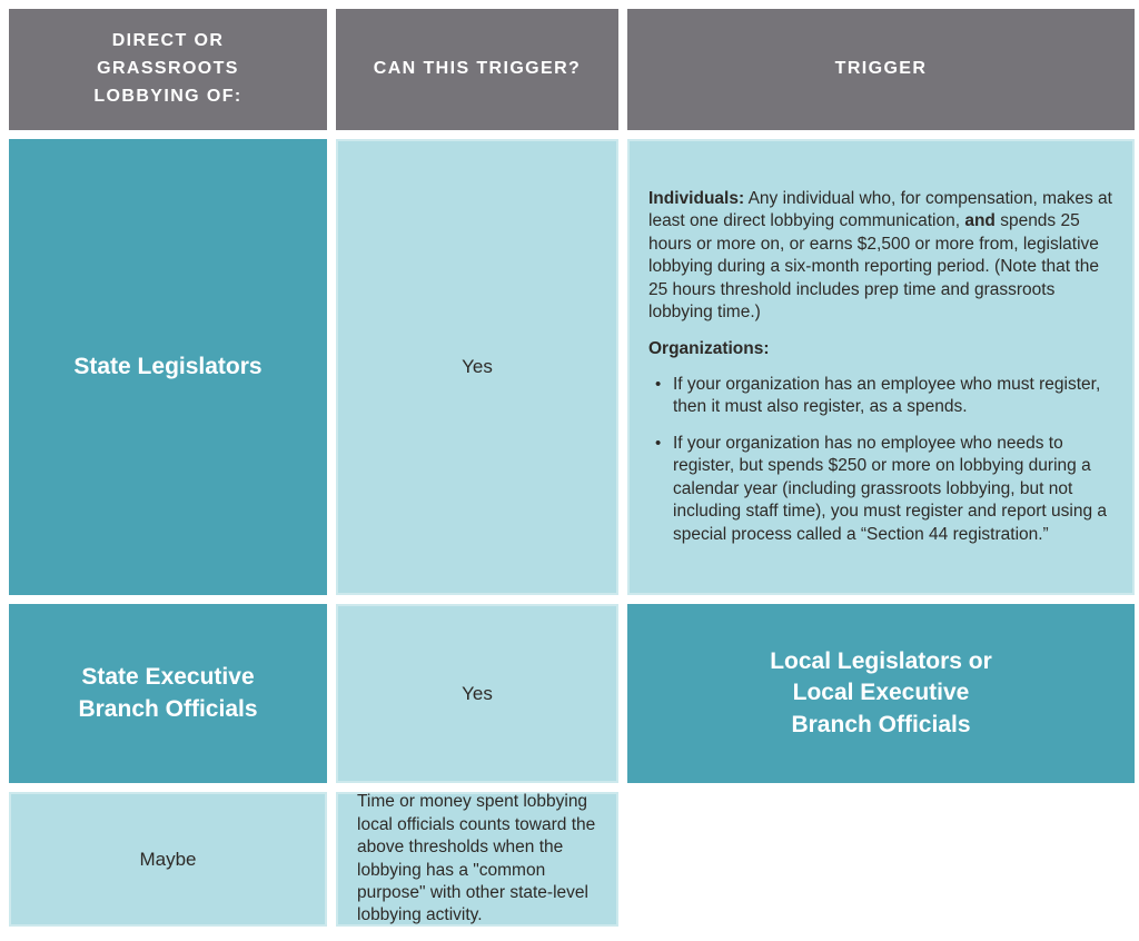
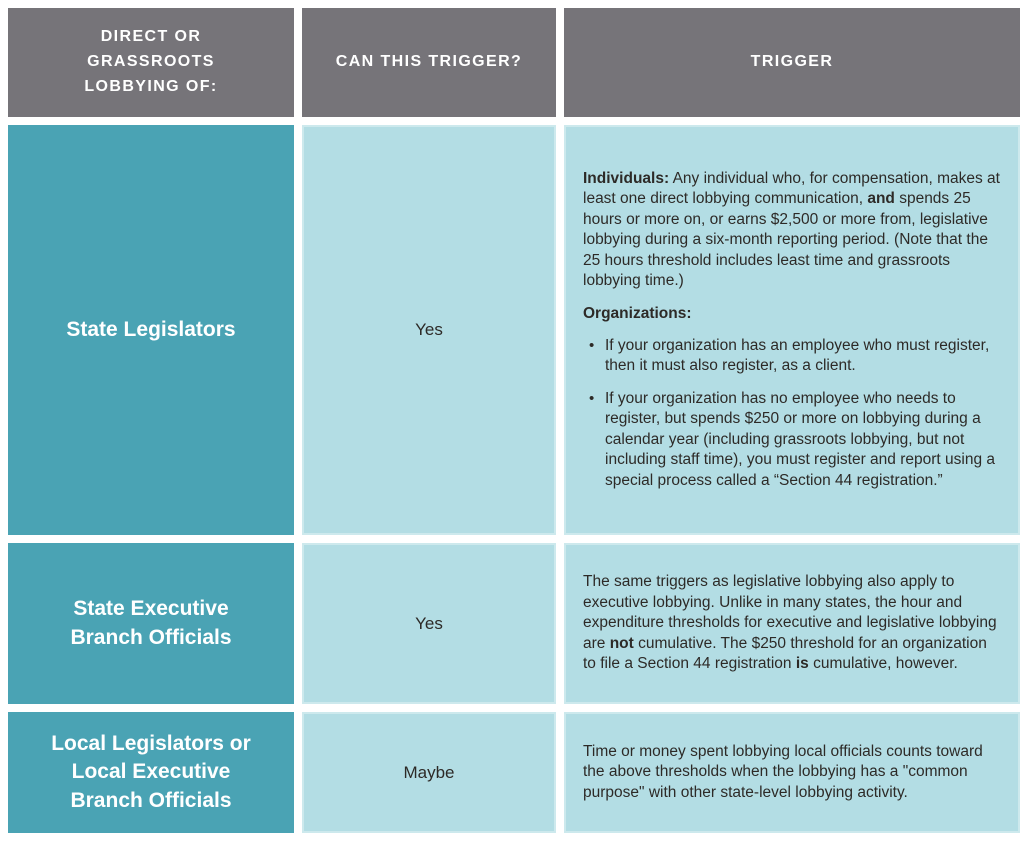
  DIRECT OR GRASSROOTS LOBBYING OF:
  CAN THIS TRIGGER?
  TRIGGER
  State Legislators
  Yes
- Individuals: Any individual who, for compensation, makes at least one direct lobbying communication, and spends 25 hours or more on, or earns $2,500 or more from, legislative lobbying during a six-month reporting period. (Note that the 25 hours threshold includes prep time and grassroots lobbying time.)
+ Individuals: Any individual who, for compensation, makes at least one direct lobbying communication, and spends 25 hours or more on, or earns $2,500 or more from, legislative lobbying during a six-month reporting period. (Note that the 25 hours threshold includes least time and grassroots lobbying time.)
  Organizations:
  •
- If your organization has an employee who must register, then it must also register, as a spends.
+ If your organization has an employee who must register, then it must also register, as a client.
  •
  If your organization has no employee who needs to register, but spends $250 or more on lobbying during a calendar year (including grassroots lobbying, but not including staff time), you must register and report using a special process called a “Section 44 registration.”
  State Executive Branch Officials
  Yes
+ The same triggers as legislative lobbying also apply to executive lobbying. Unlike in many states, the hour and expenditure thresholds for executive and legislative lobbying are not cumulative. The $250 threshold for an organization to file a Section 44 registration is cumulative, however.
  Local Legislators or Local Executive Branch Officials
  Maybe
  Time or money spent lobbying local officials counts toward the above thresholds when the lobbying has a "common purpose" with other state-level lobbying activity.
